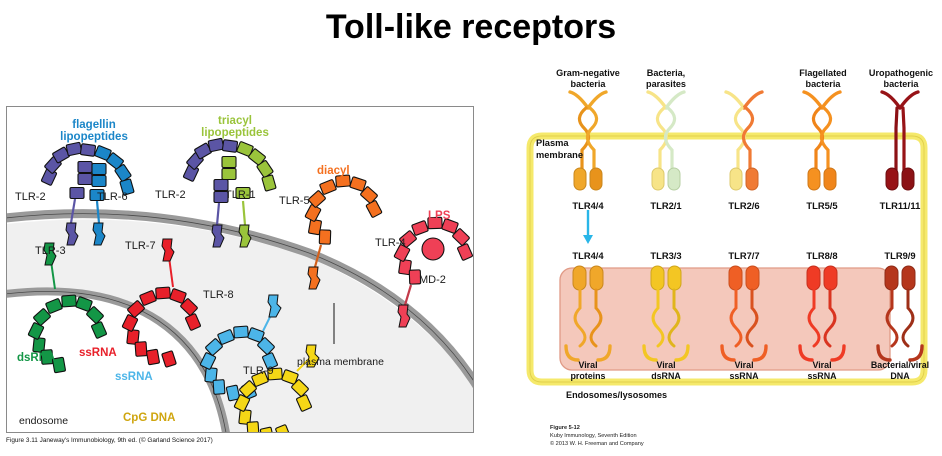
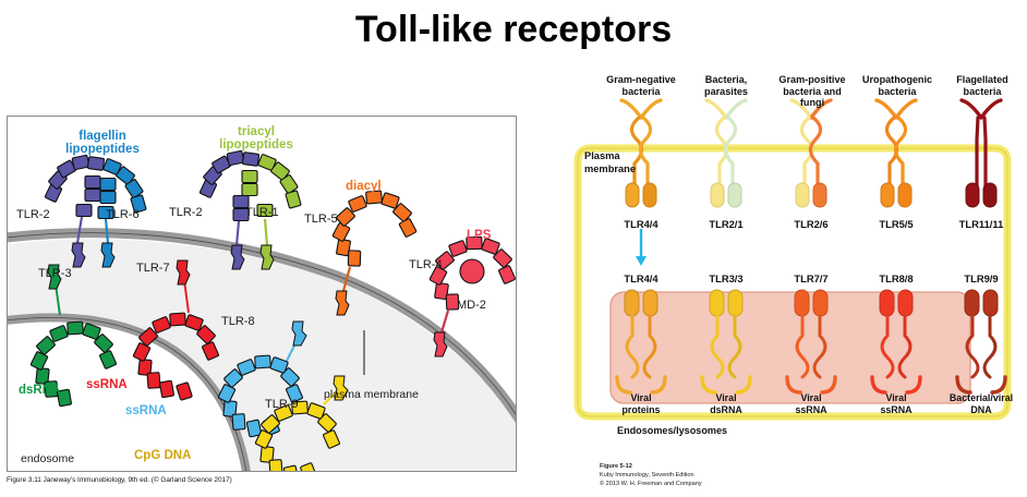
  Toll-like receptors
  flagellin
  lipopeptides
  triacyl
  lipopeptides
  diacyl
  LPS
  TLR-2
  TLR-6
  TLR-2
  TLR-1
  TLR-5
  TLR-4
  MD-2
  TLR-3
  TLR-7
  TLR-8
  TLR-9
  dsRNA
  ssRNA
  ssRNA
  CpG DNA
  endosome
  plasma membrane
  Gram-negative
  bacteria
  Bacteria,
  parasites
+ Gram-positive
+ bacteria and
+ fungi
- Flagellated
+ Uropathogenic
  bacteria
- Uropathogenic
+ Flagellated
  bacteria
  TLR4/4
  TLR2/1
  TLR2/6
  TLR5/5
  TLR11/11
  TLR4/4
  TLR3/3
  TLR7/7
  TLR8/8
  TLR9/9
  Viral
  proteins
  Viral
  dsRNA
  Viral
  ssRNA
  Viral
  ssRNA
  Bacterial/viral
  DNA
  Endosomes/lysosomes
  Plasma
  membrane
